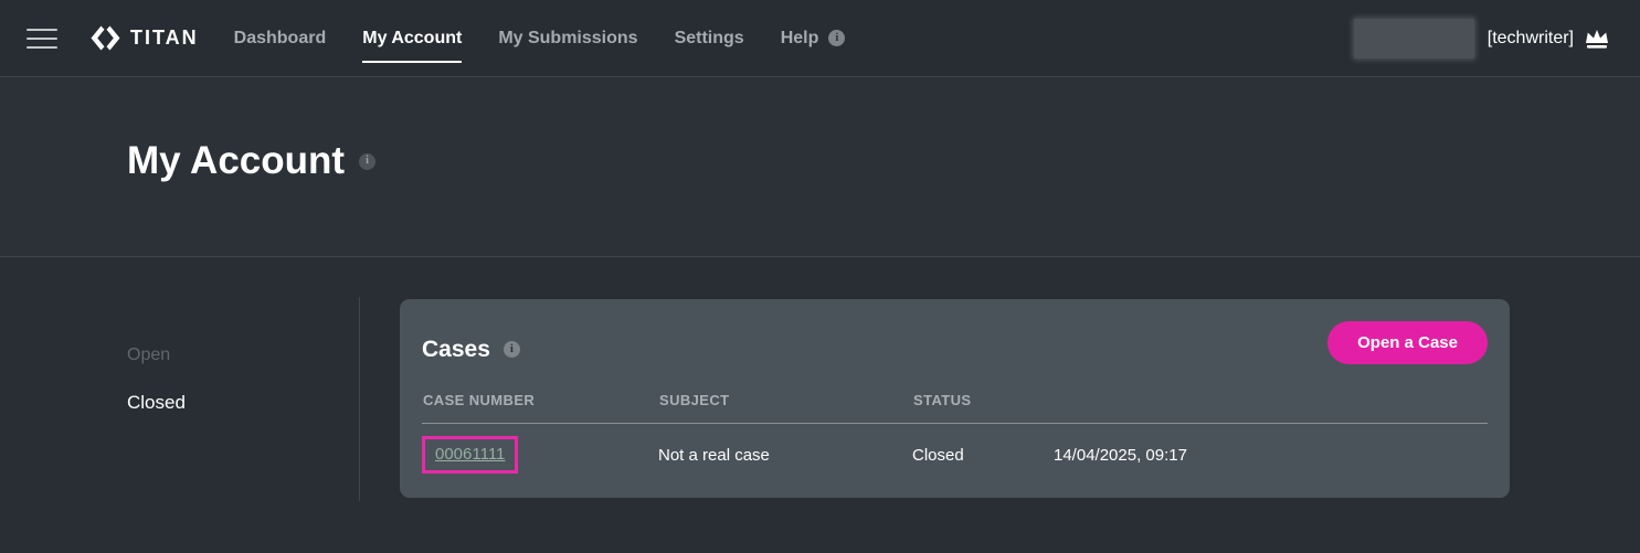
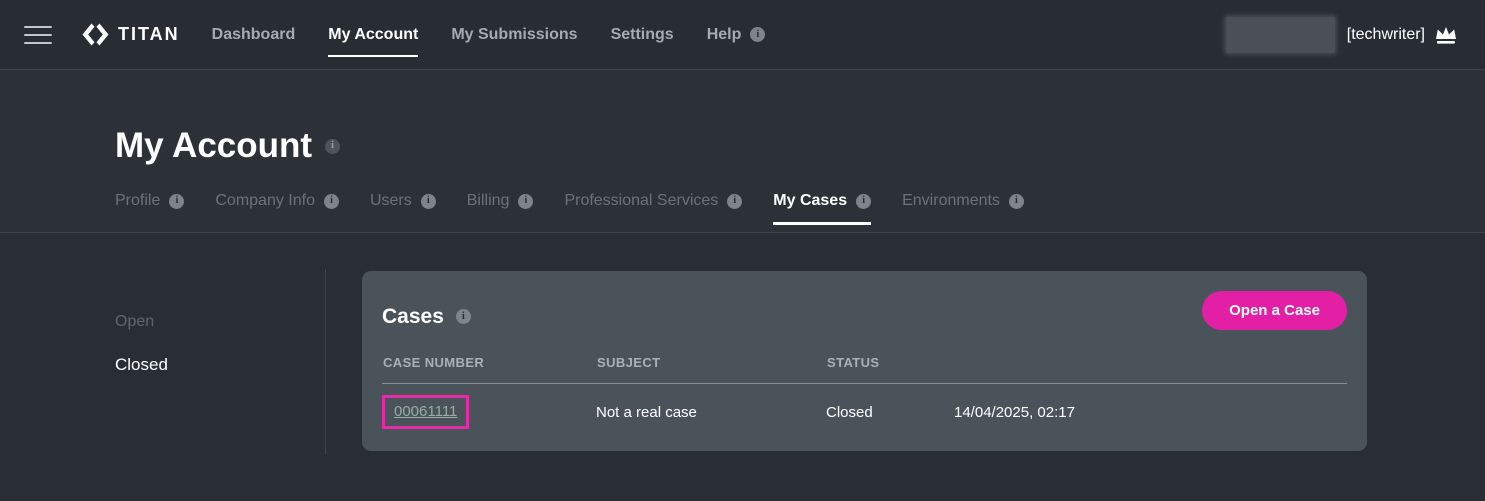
  TITAN
  Dashboard
  My Account
  My Submissions
  Settings
  Help
  [techwriter]
  My Account
+ Profile
+ Company Info
+ Users
+ Billing
+ Professional Services
+ My Cases
+ Environments
  Open
  Closed
  Cases
  Open a Case
  CASE NUMBER
  SUBJECT
  STATUS
  00061111
  Not a real case
  Closed
- 14/04/2025, 09:17
+ 14/04/2025, 02:17
